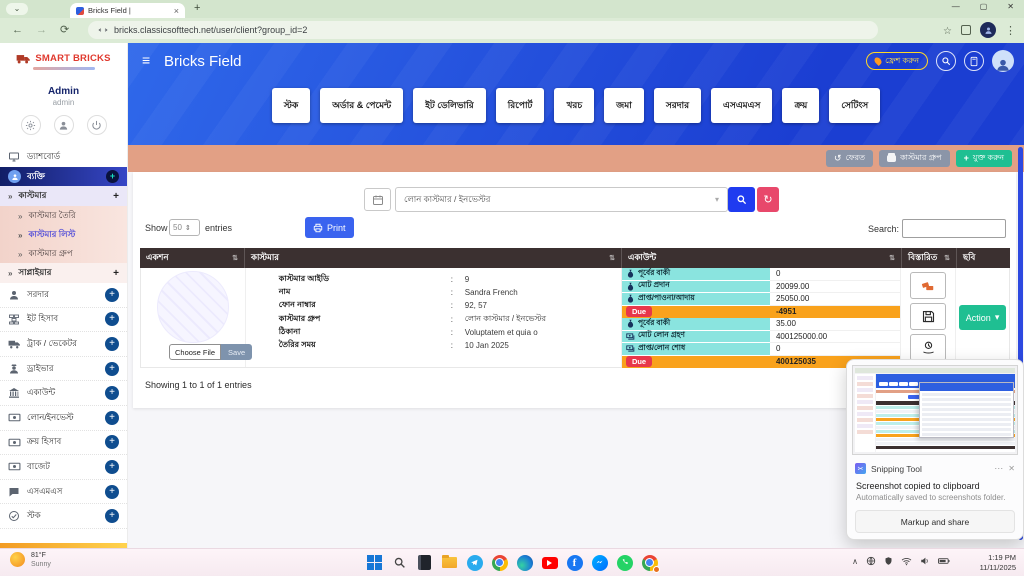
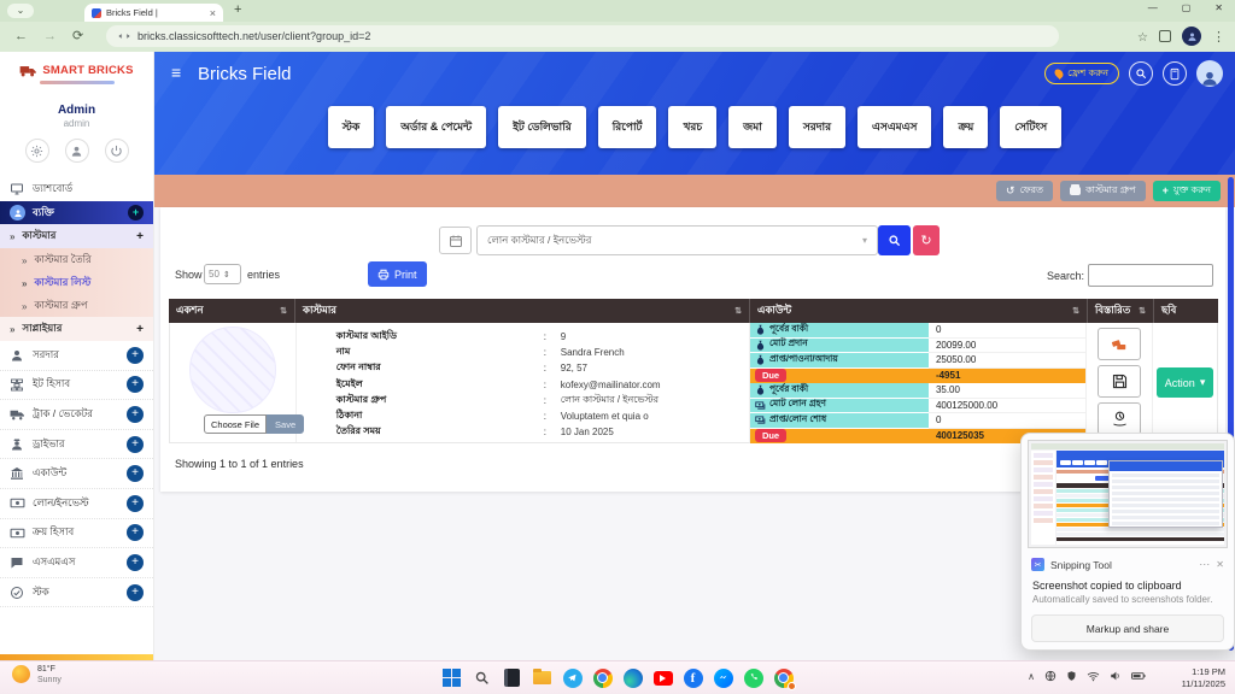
  Bricks Field |
  ←
  →
  ⟳
  bricks.classicsofttech.net/user/client?group_id=2
  Bricks Field
  ফ্রেশ করুন
  স্টক
  অর্ডার & পেমেন্ট
  ইট ডেলিভারি
  রিপোর্ট
  খরচ
  জমা
  সরদার
  এসএমএস
  ক্রয়
  সেটিংস
  ফেরত
  কাস্টমার গ্রুপ
  যুক্ত করুন
  লোন কাস্টমার / ইনভেস্টর
  Show
  50
  entries
  Print
  Search:
  একশন
  কাস্টমার
  একাউন্ট
  বিস্তারিত
  ছবি
  Choose File
  Save
  কাস্টমার আইডি
  9
  নাম
  Sandra French
  ফোন নাম্বার
  92, 57
+ ইমেইল
+ kofexy@mailinator.com
  কাস্টমার গ্রুপ
  লোন কাস্টমার / ইনভেস্টর
  ঠিকানা
  Voluptatem et quia o
  তৈরির সময়
  10 Jan 2025
  পূর্বের বাকী
  0
  মোট প্রদান
  20099.00
  প্রাপ্ত/পাওনা/আদায়
  25050.00
  Due
  -4951
  পূর্বের বাকী
  35.00
  মোট লোন গ্রহণ
  400125000.00
  প্রাপ্ত/লোন শোধ
  0
  Due
  400125035
  Action
  Showing 1 to 1 of 1 entries
  SMART BRICKS
  Admin
  admin
  ড্যাশবোর্ড
  ব্যক্তি
  কাস্টমার
  কাস্টমার তৈরি
  কাস্টমার লিস্ট
  কাস্টমার গ্রুপ
  সাপ্লাইয়ার
  সরদার
  ইট হিসাব
  ট্রাক / ভেকেটর
  ড্রাইভার
  একাউন্ট
  লোন/ইনভেস্ট
  ক্রয় হিসাব
- বাজেট
  এসএমএস
  স্টক
  Snipping Tool
  Screenshot copied to clipboard
  Automatically saved to screenshots folder.
  Markup and share
  f
  1:19 PM
  11/11/2025
